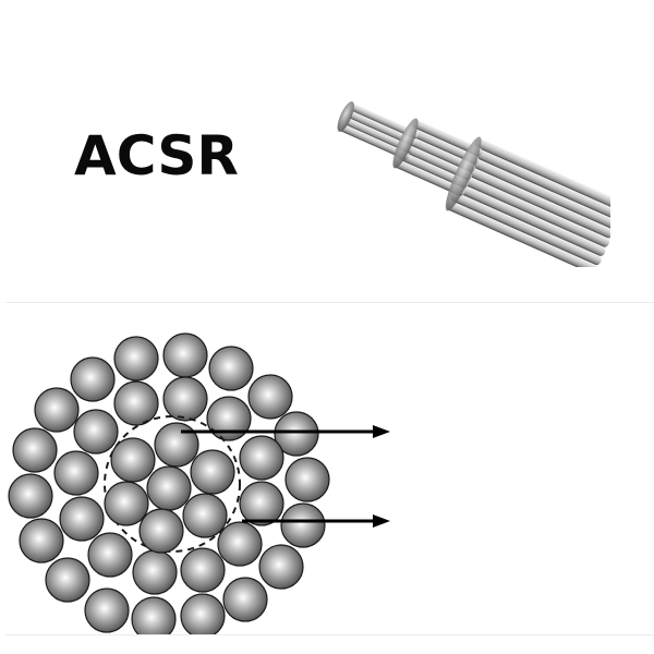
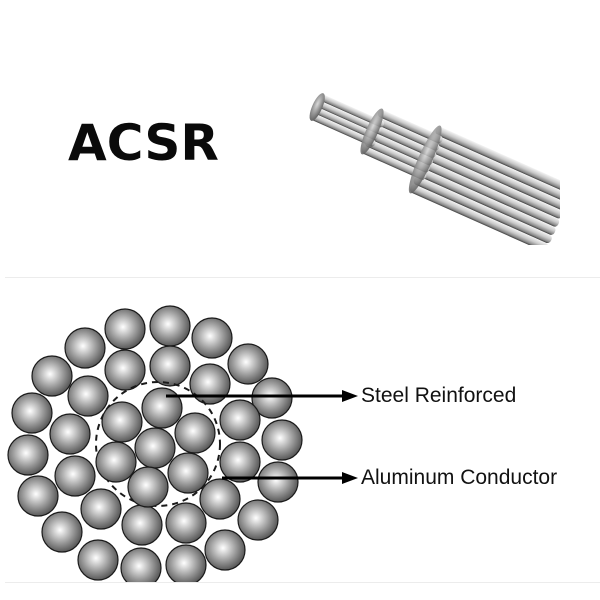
  ACSR
+ Steel Reinforced
+ Aluminum Conductor
